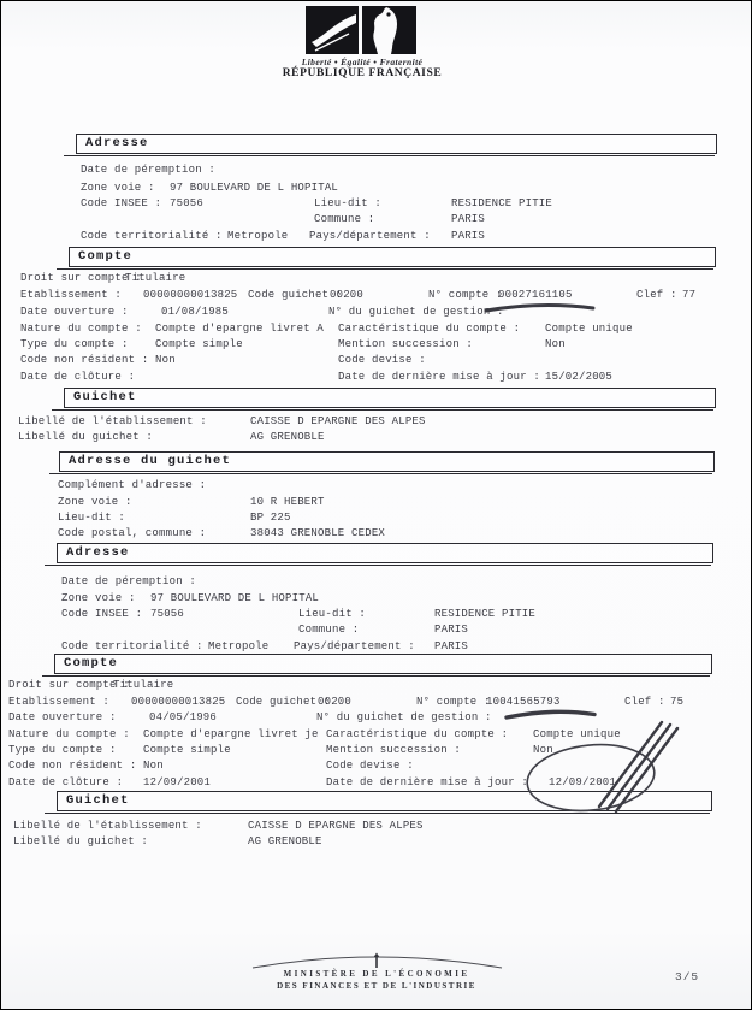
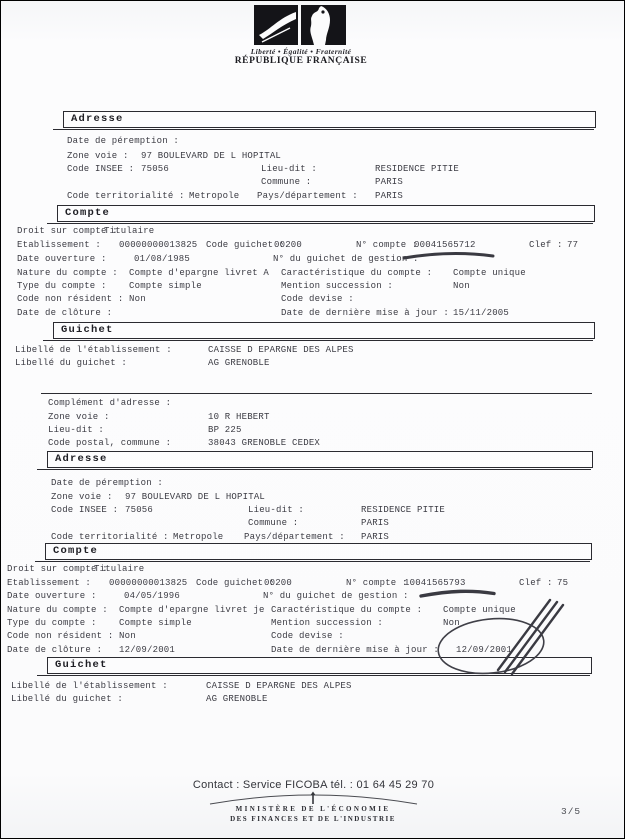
  Liberté • Égalité • Fraternité
  RÉPUBLIQUE FRANÇAISE
  Adresse
  Date de péremption :
  Zone voie :
  97 BOULEVARD DE L HOPITAL
  Code INSEE :
  75056
  Lieu-dit :
  RESIDENCE PITIE
  Commune :
  PARIS
  Code territorialité :
  Metropole
  Pays/département :
  PARIS
  Compte
  Droit sur compte :
  Titulaire
  Etablissement :
  00000000013825
  Code guichet :
  00200
  N° compte :
- 00027161105
+ 00041565712
  Clef :
  77
  Date ouverture :
  01/08/1985
  N° du guichet de gestio :
  Nature du compte :
  Compte d'epargne livret A
  Caractéristique du compte :
  Compte unique
  Type du compte :
  Compte simple
  Mention succession :
  Non
  Code non résident :
  Non
  Code devise :
  Date de clôture :
  Date de dernière mise à jour :
- 15/02/2005
+ 15/11/2005
  Guichet
  Libellé de l'établissement :
  CAISSE D EPARGNE DES ALPES
  Libellé du guichet :
  AG GRENOBLE
- Adresse du guichet
  Complément d'adresse :
  Zone voie :
  10 R HEBERT
  Lieu-dit :
  BP 225
  Code postal, commune :
  38043 GRENOBLE CEDEX
  Adresse
  Date de péremption :
  Zone voie :
  97 BOULEVARD DE L HOPITAL
  Code INSEE :
  75056
  Lieu-dit :
  RESIDENCE PITIE
  Commune :
  PARIS
  Code territorialité :
  Metropole
  Pays/département :
  PARIS
  Compte
  Droit sur compte :
  Titulaire
  Etablissement :
  00000000013825
  Code guichet :
  00200
  N° compte :
  10041565793
  Clef :
  75
  Date ouverture :
  04/05/1996
  N° du guichet de gestion :
  Nature du compte :
  Compte d'epargne livret je
  Caractéristique du compte :
  Compte unique
  Type du compte :
  Compte simple
  Mention succession :
  Non
  Code non résident :
  Non
  Code devise :
  Date de clôture :
  12/09/2001
  Date de dernière mise à jour :
  12/09/2001
  Guichet
  Libellé de l'établissement :
  CAISSE D EPARGNE DES ALPES
  Libellé du guichet :
  AG GRENOBLE
+ Contact : Service FICOBA tél. : 01 64 45 29 70
  MINISTÈRE DE L'ÉCONOMIE
  DES FINANCES ET DE L'INDUSTRIE
  3/5
